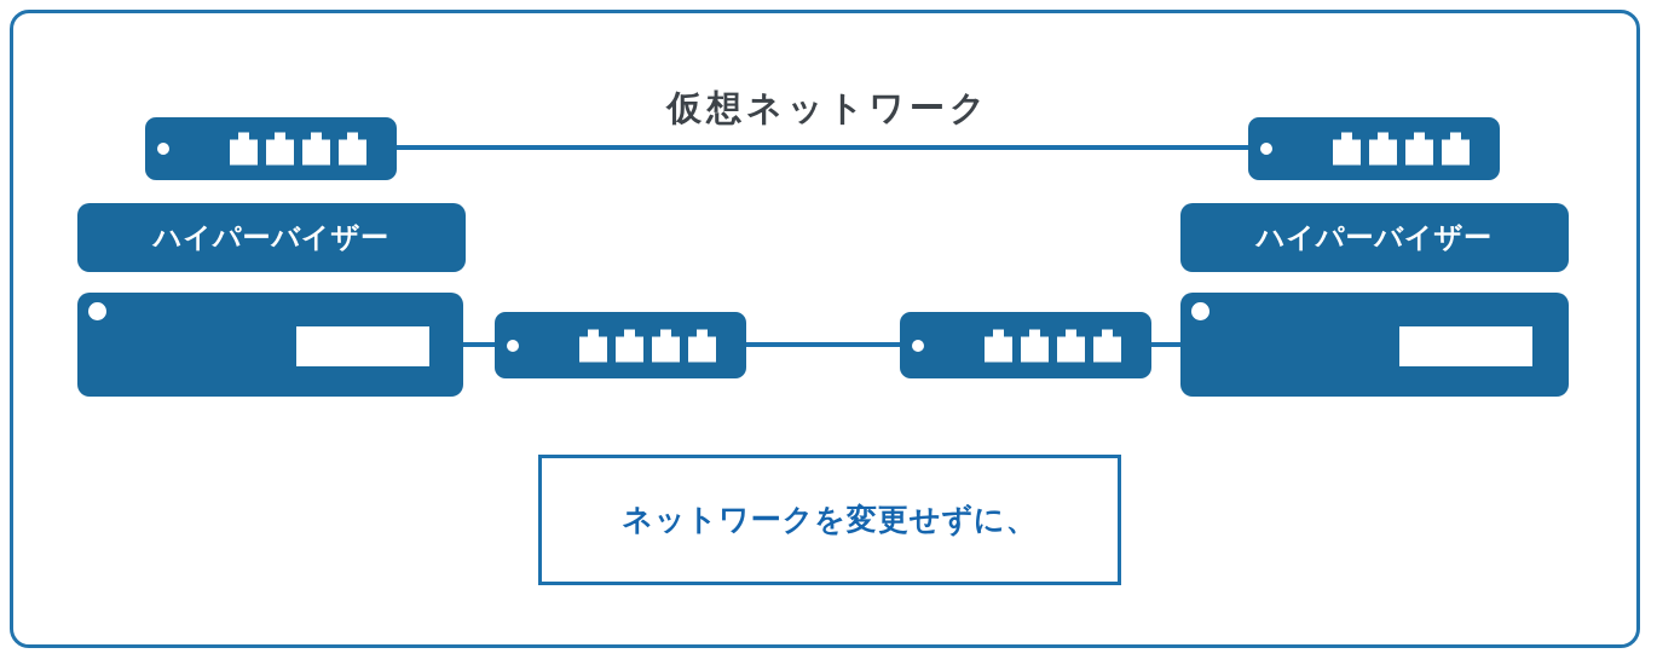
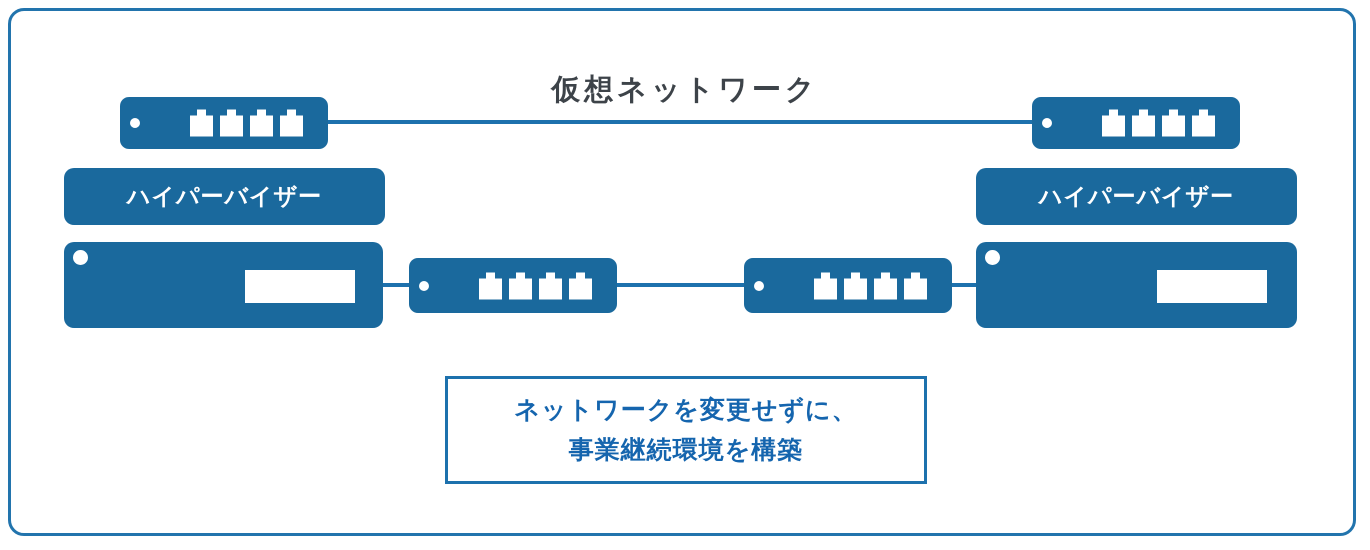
  仮想ネットワーク
  ハイパーバイザー
  ハイパーバイザー
  ネットワークを変更せずに、
+ 事業継続環境を構築
